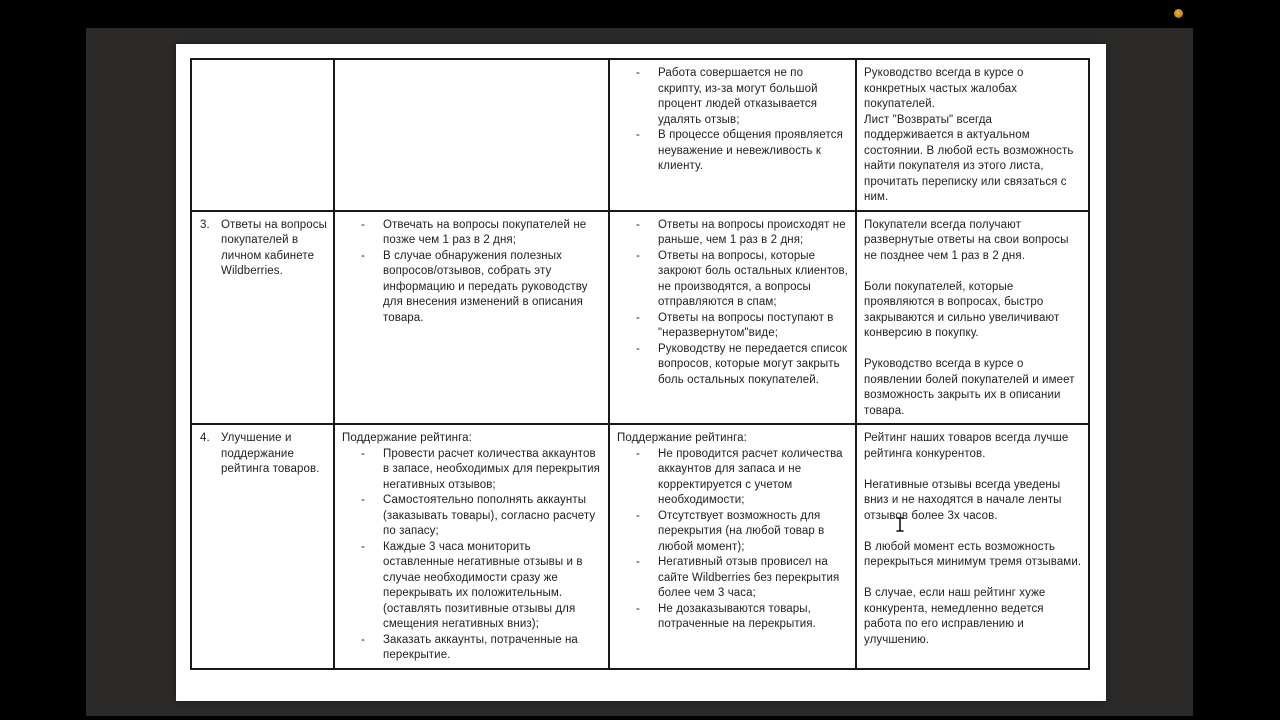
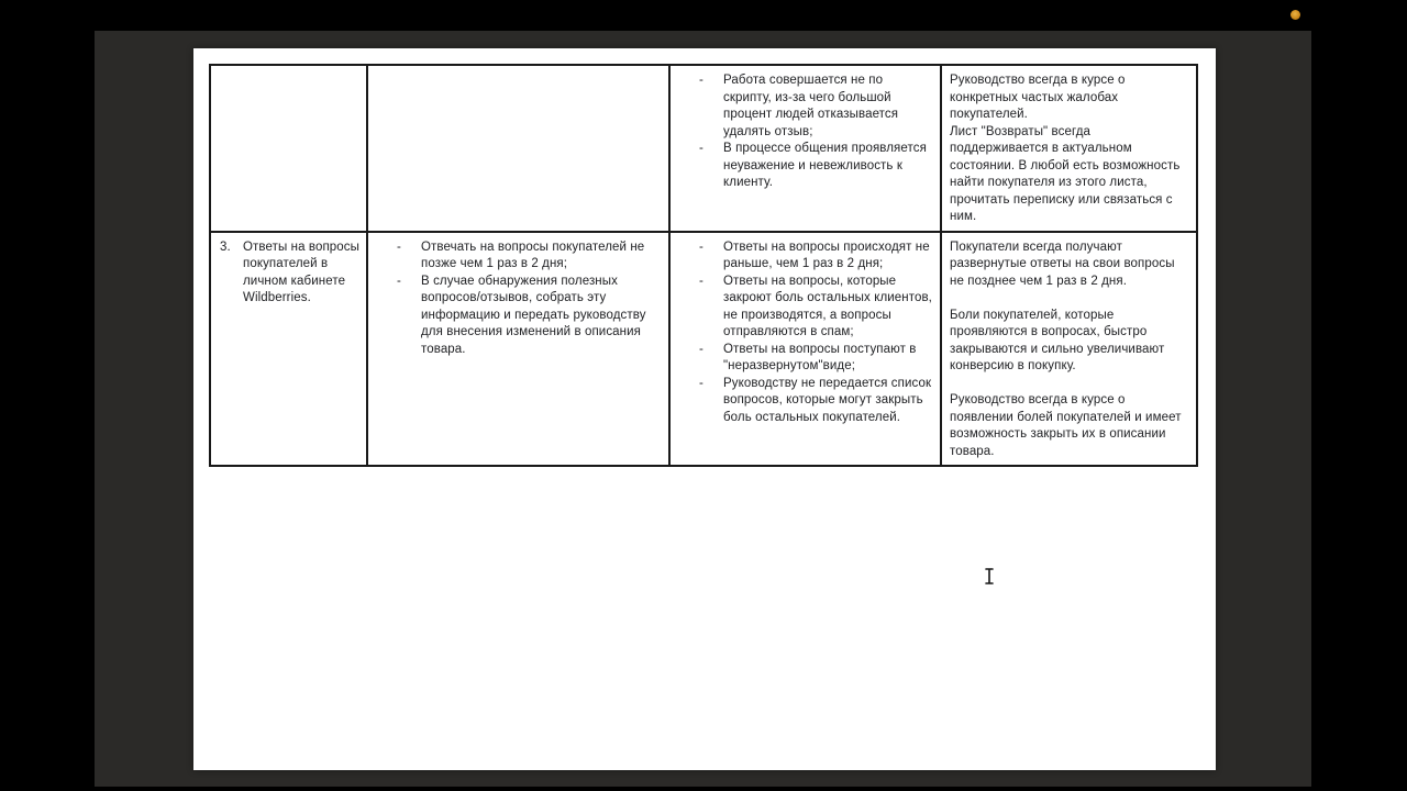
- 		- Работа совершается не по скрипту, из-за могут большой процент людей отказывается удалять отзыв;- В процессе общения проявляется неуважение и невежливость к клиенту.	Руководство всегда в курсе о конкретных частых жалобах покупателей.Лист "Возвраты" всегда поддерживается в актуальном состоянии. В любой есть возможность найти покупателя из этого листа, прочитать переписку или связаться с ним.
+ 		- Работа совершается не по скрипту, из-за чего большой процент людей отказывается удалять отзыв;- В процессе общения проявляется неуважение и невежливость к клиенту.	Руководство всегда в курсе о конкретных частых жалобах покупателей.Лист "Возвраты" всегда поддерживается в актуальном состоянии. В любой есть возможность найти покупателя из этого листа, прочитать переписку или связаться с ним.
  3. Ответы на вопросы покупателей в личном кабинете Wildberries.	- Отвечать на вопросы покупателей не позже чем 1 раз в 2 дня;- В случае обнаружения полезных вопросов/отзывов, собрать эту информацию и передать руководству для внесения изменений в описания товара.	- Ответы на вопросы происходят не раньше, чем 1 раз в 2 дня;- Ответы на вопросы, которые закроют боль остальных клиентов, не производятся, а вопросы отправляются в спам;- Ответы на вопросы поступают в "неразвернутом"виде;- Руководству не передается список вопросов, которые могут закрыть боль остальных покупателей.	Покупатели всегда получают развернутые ответы на свои вопросы не позднее чем 1 раз в 2 дня.Боли покупателей, которые проявляются в вопросах, быстро закрываются и сильно увеличивают конверсию в покупку.Руководство всегда в курсе о появлении болей покупателей и имеет возможность закрыть их в описании товара.
- 4. Улучшение и поддержание рейтинга товаров.	Поддержание рейтинга:- Провести расчет количества аккаунтов в запасе, необходимых для перекрытия негативных отзывов;- Самостоятельно пополнять аккаунты (заказывать товары), согласно расчету по запасу;- Каждые 3 часа мониторить оставленные негативные отзывы и в случае необходимости сразу же перекрывать их положительным. (оставлять позитивные отзывы для смещения негативных вниз);- Заказать аккаунты, потраченные на перекрытие.	Поддержание рейтинга:- Не проводится расчет количества аккаунтов для запаса и не корректируется с учетом необходимости;- Отсутствует возможность для перекрытия (на любой товар в любой момент);- Негативный отзыв провисел на сайте Wildberries без перекрытия более чем 3 часа;- Не дозаказываются товары, потраченные на перекрытия.	Рейтинг наших товаров всегда лучше рейтинга конкурентов.Негативные отзывы всегда уведены вниз и не находятся в начале ленты отзывов более 3х часов.В любой момент есть возможность перекрыться минимум тремя отзывами.В случае, если наш рейтинг хуже конкурента, немедленно ведется работа по его исправлению и улучшению.
